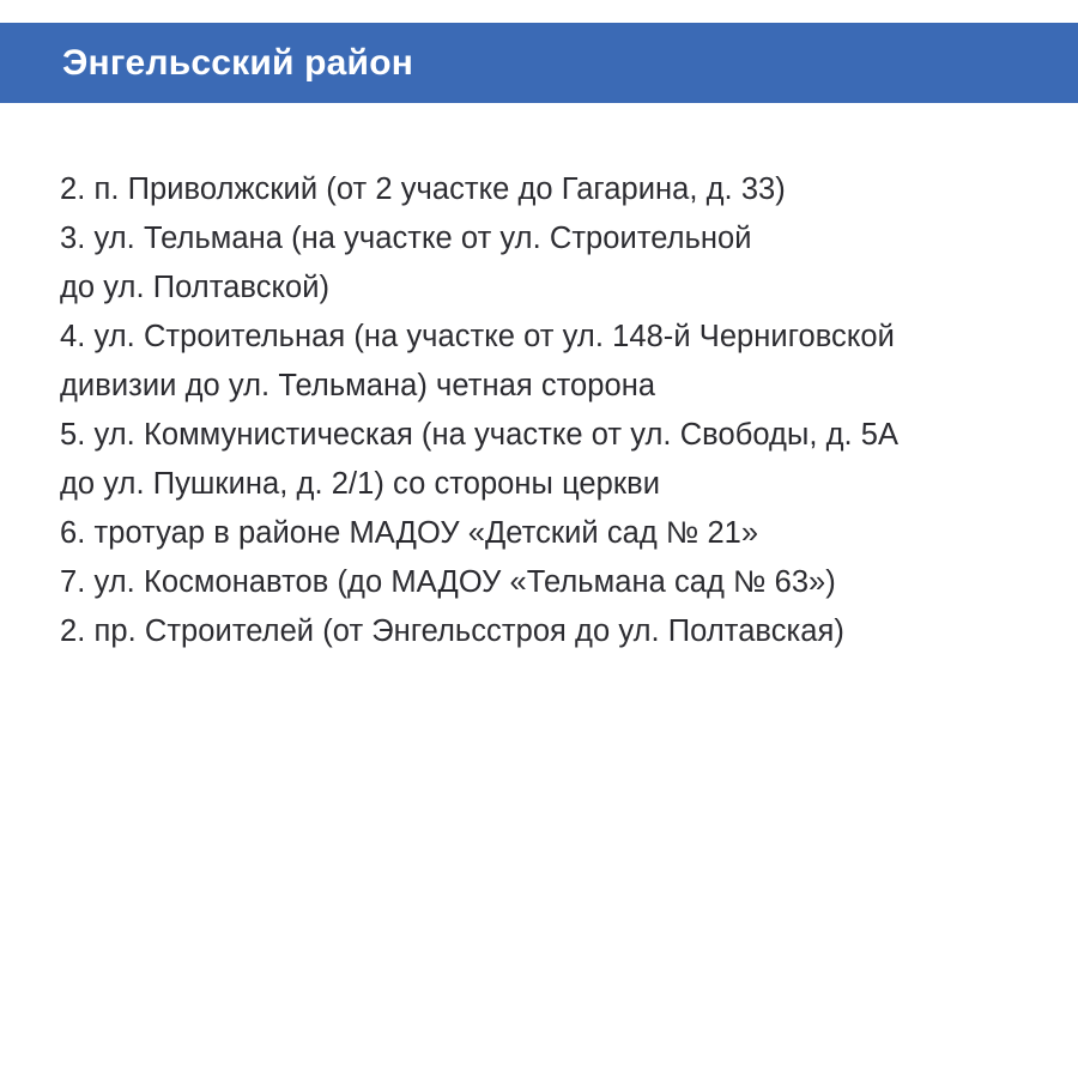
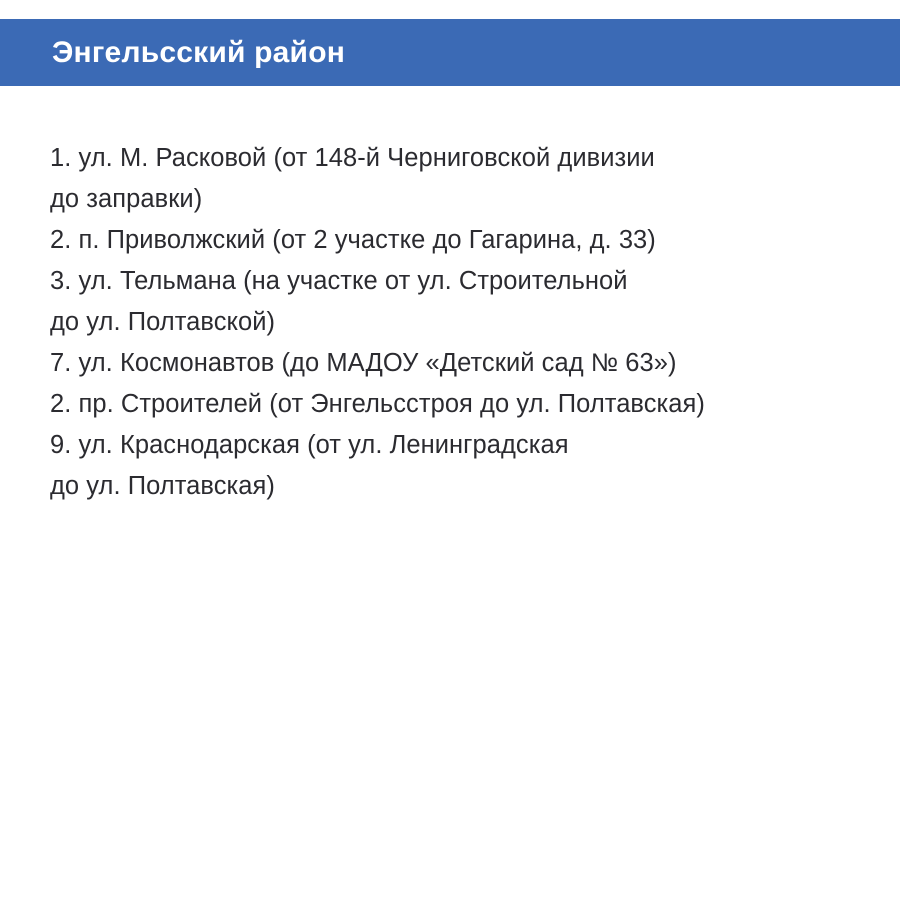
  Энгельсский район
+ 1. ул. М. Расковой (от 148-й Черниговской дивизии
+ до заправки)
  2. п. Приволжский (от 2 участке до Гагарина, д. 33)
  3. ул. Тельмана (на участке от ул. Строительной
  до ул. Полтавской)
- 4. ул. Строительная (на участке от ул. 148-й Черниговской
- дивизии до ул. Тельмана) четная сторона
- 5. ул. Коммунистическая (на участке от ул. Свободы, д. 5А
- до ул. Пушкина, д. 2/1) со стороны церкви
- 6. тротуар в районе МАДОУ «Детский сад № 21»
- 7. ул. Космонавтов (до МАДОУ «Тельмана сад № 63»)
+ 7. ул. Космонавтов (до МАДОУ «Детский сад № 63»)
  2. пр. Строителей (от Энгельсстроя до ул. Полтавская)
+ 9. ул. Краснодарская (от ул. Ленинградская
+ до ул. Полтавская)
